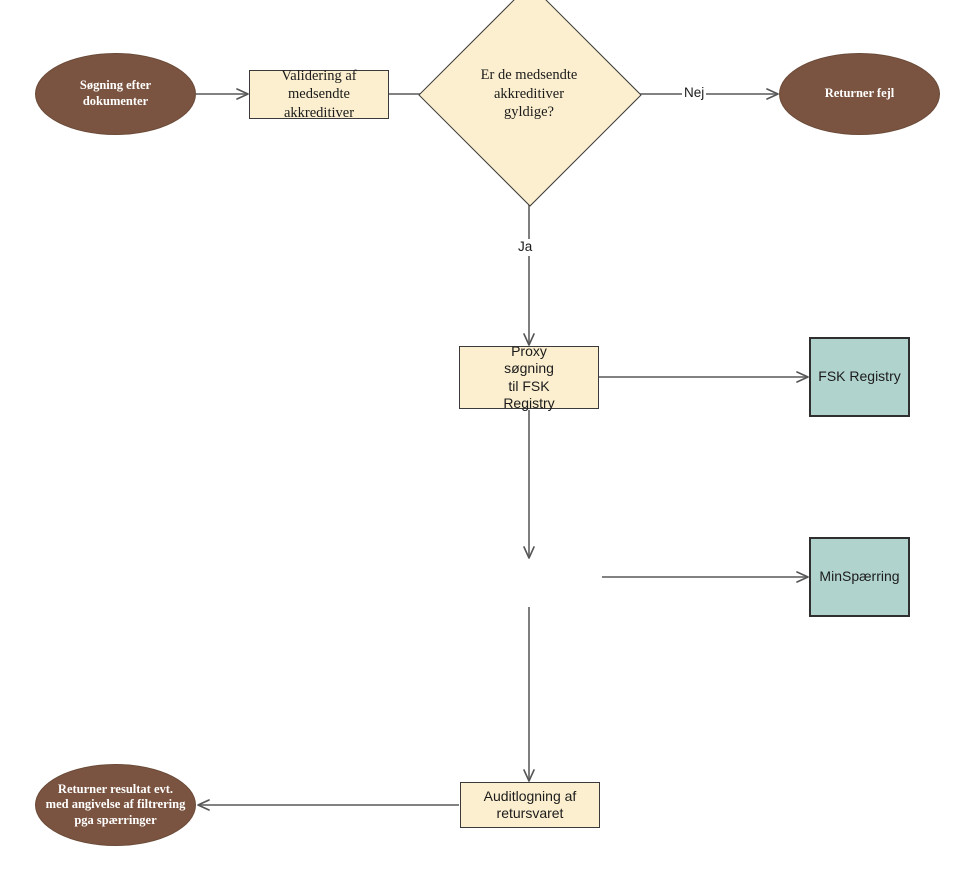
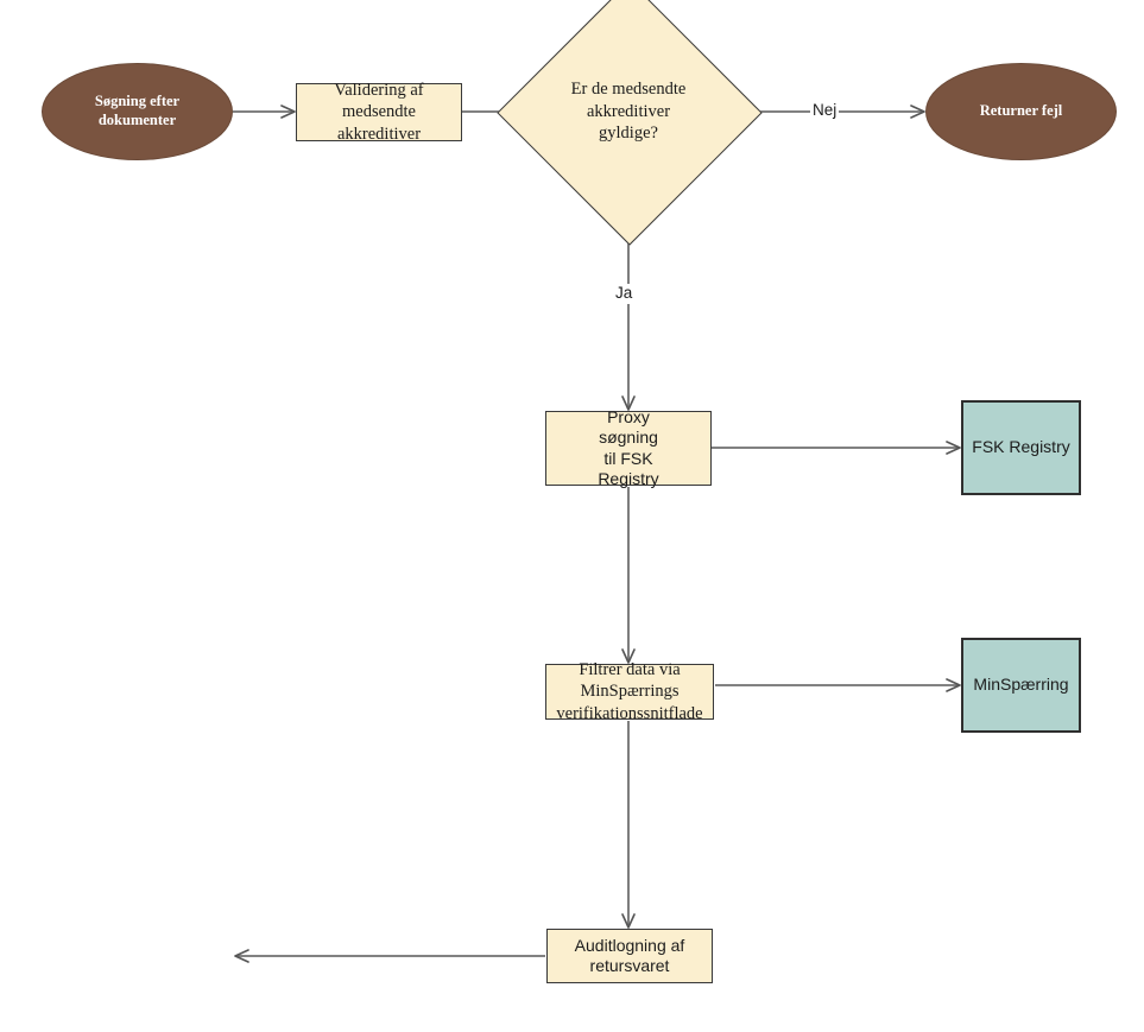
  Søgning efter
  dokumenter
  Validering af medsendte
  akkreditiver
  Er de medsendte
  akkreditiver
  gyldige?
  Returner fejl
  Proxy
  søgning
  til FSK
  Registry
  FSK Registry
+ Filtrer data via
+ MinSpærrings
+ verifikationssnitflade
  MinSpærring
  Auditlogning af
  retursvaret
- Returner resultat evt.
- med angivelse af filtrering
- pga spærringer
  Nej
  Ja
